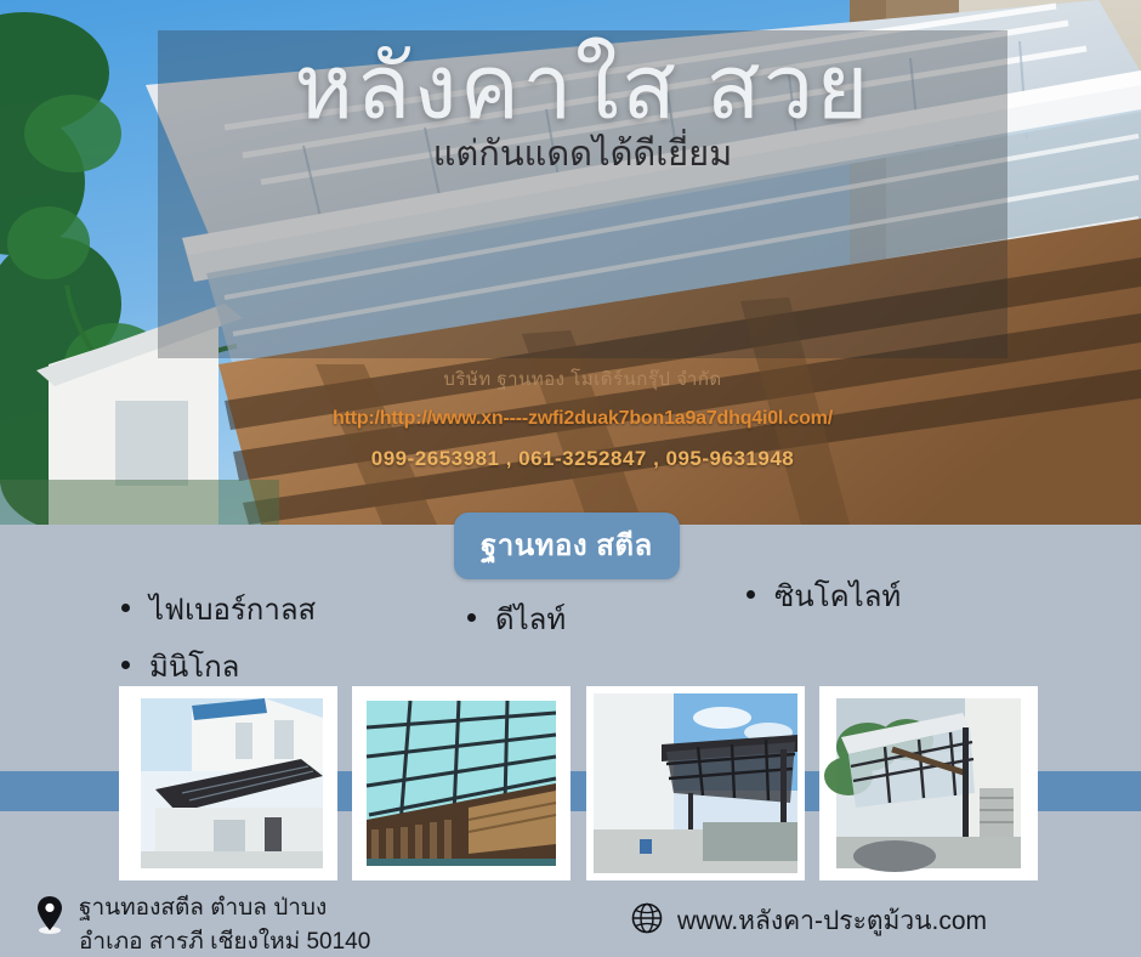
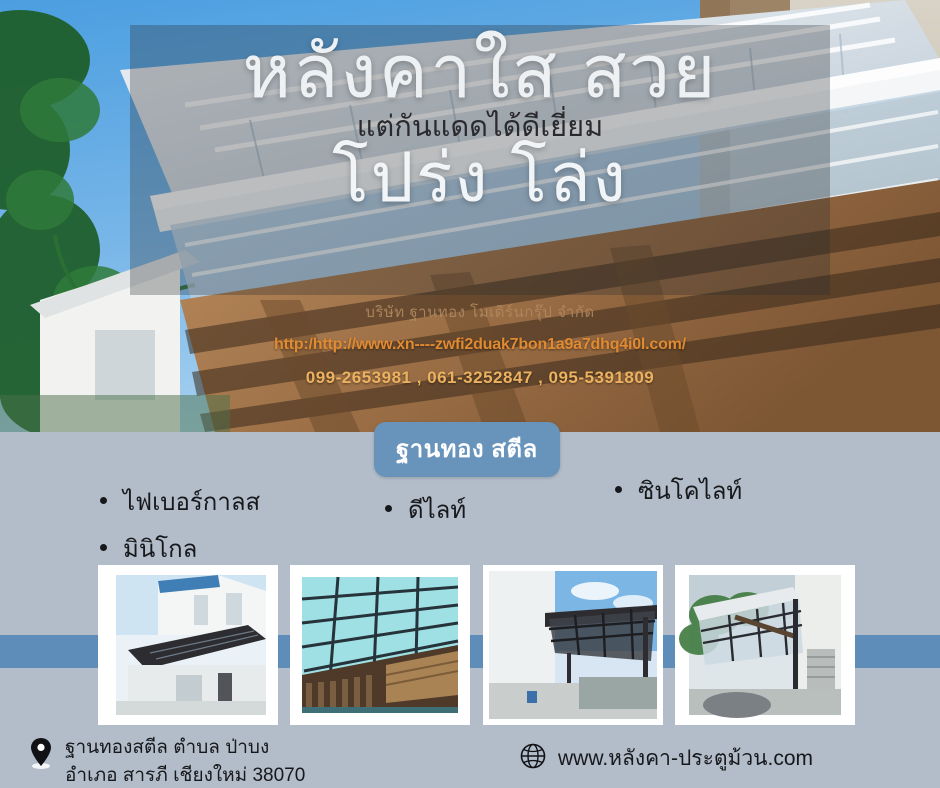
  หลังคาใส สวย
  แต่กันแดดได้ดีเยี่ยม
+ โปร่ง โล่ง
  บริษัท ฐานทอง โมเดิร์นกรุ๊ป จำกัด
  http:/http://www.xn----zwfi2duak7bon1a9a7dhq4i0l.com/
- 099-2653981 , 061-3252847 , 095-9631948
+ 099-2653981 , 061-3252847 , 095-5391809
  ฐานทอง สตีล
  ไฟเบอร์กาลส
  มินิโกล
  ดีไลท์
  ซินโคไลท์
  ฐานทองสตีล ตำบล ป่าบง
- อำเภอ สารภี เชียงใหม่ 50140
+ อำเภอ สารภี เชียงใหม่ 38070
  www.หลังคา-ประตูม้วน.com
